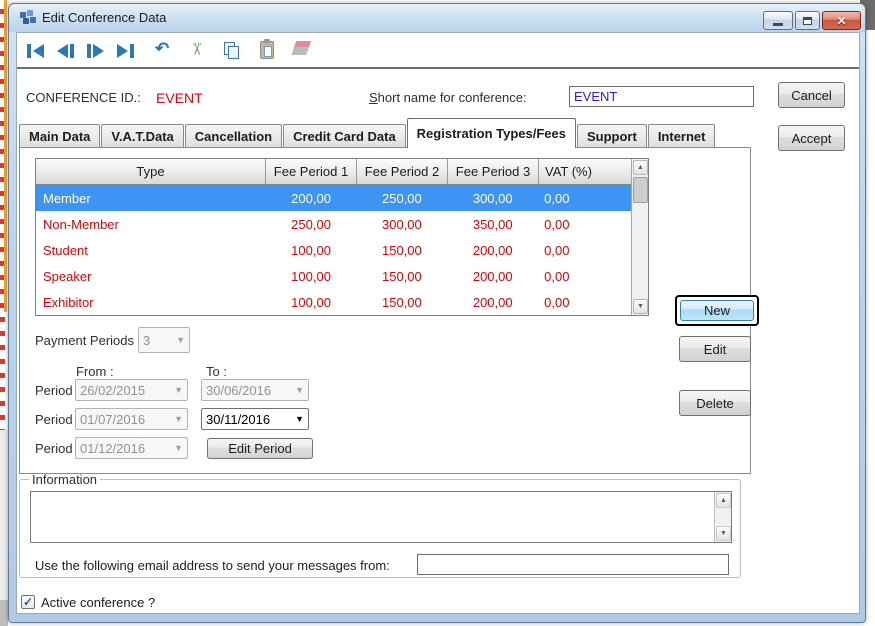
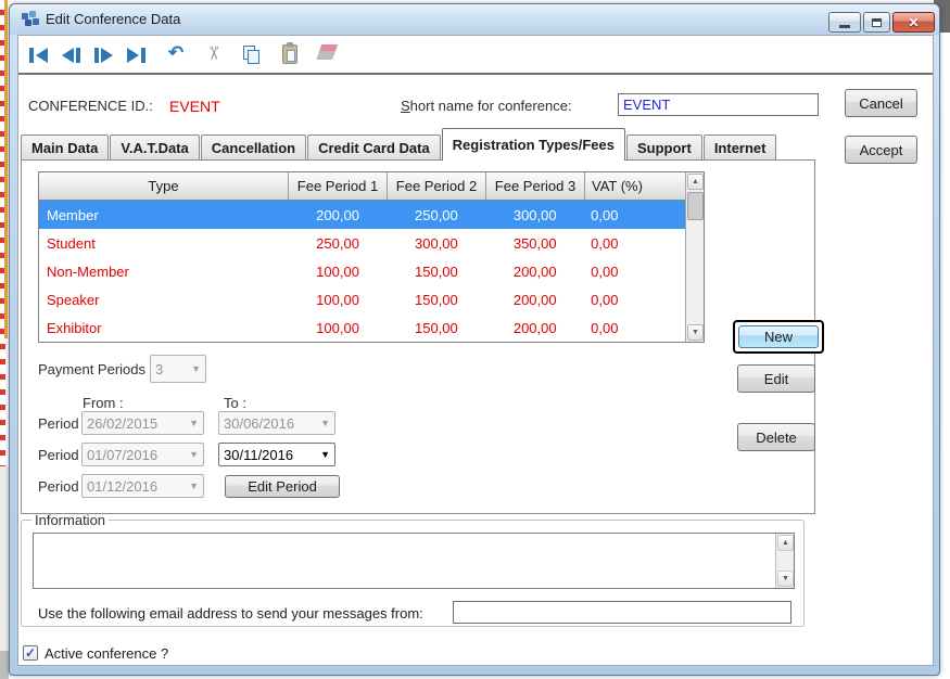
  Edit Conference Data
  ✕
  ↶
  CONFERENCE ID.:
  EVENT
  Short name for conference:
  EVENT
  Cancel
  Accept
  Main Data
  V.A.T.Data
  Cancellation
  Credit Card Data
  Registration Types/Fees
  Support
  Internet
  Type
  Fee Period 1
  Fee Period 2
  Fee Period 3
  VAT (%)
  Member
  200,00
  250,00
  300,00
  0,00
- Non-Member
+ Student
  250,00
  300,00
  350,00
  0,00
- Student
+ Non-Member
  100,00
  150,00
  200,00
  0,00
  Speaker
  100,00
  150,00
  200,00
  0,00
  Exhibitor
  100,00
  150,00
  200,00
  0,00
  New
  Edit
  Delete
  Payment Periods
  3
  ▼
  From :
  To :
  Period
  26/02/2015
  ▼
  30/06/2016
  ▼
  Period
  01/07/2016
  ▼
  30/11/2016
  ▼
  Period
  01/12/2016
  ▼
  Edit Period
  Information
  Use the following email address to send your messages from:
  ✓
  Active conference ?
